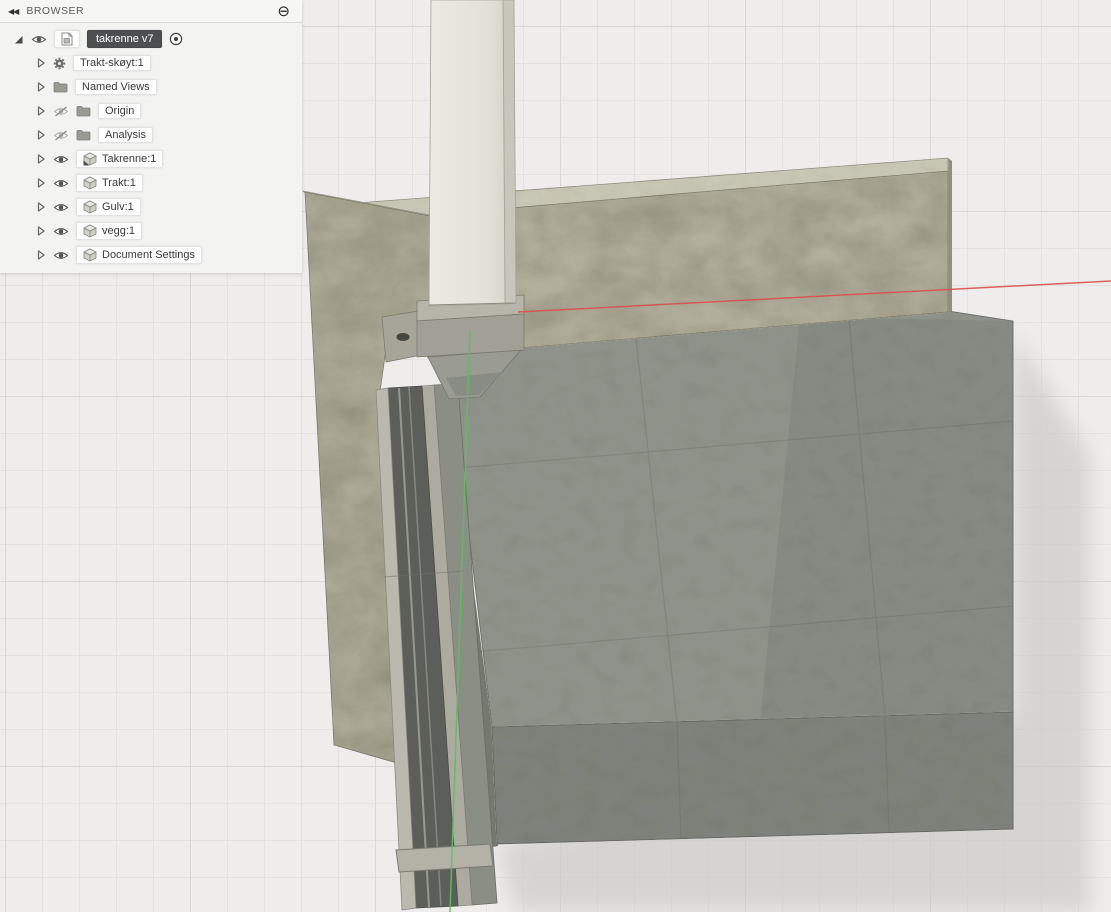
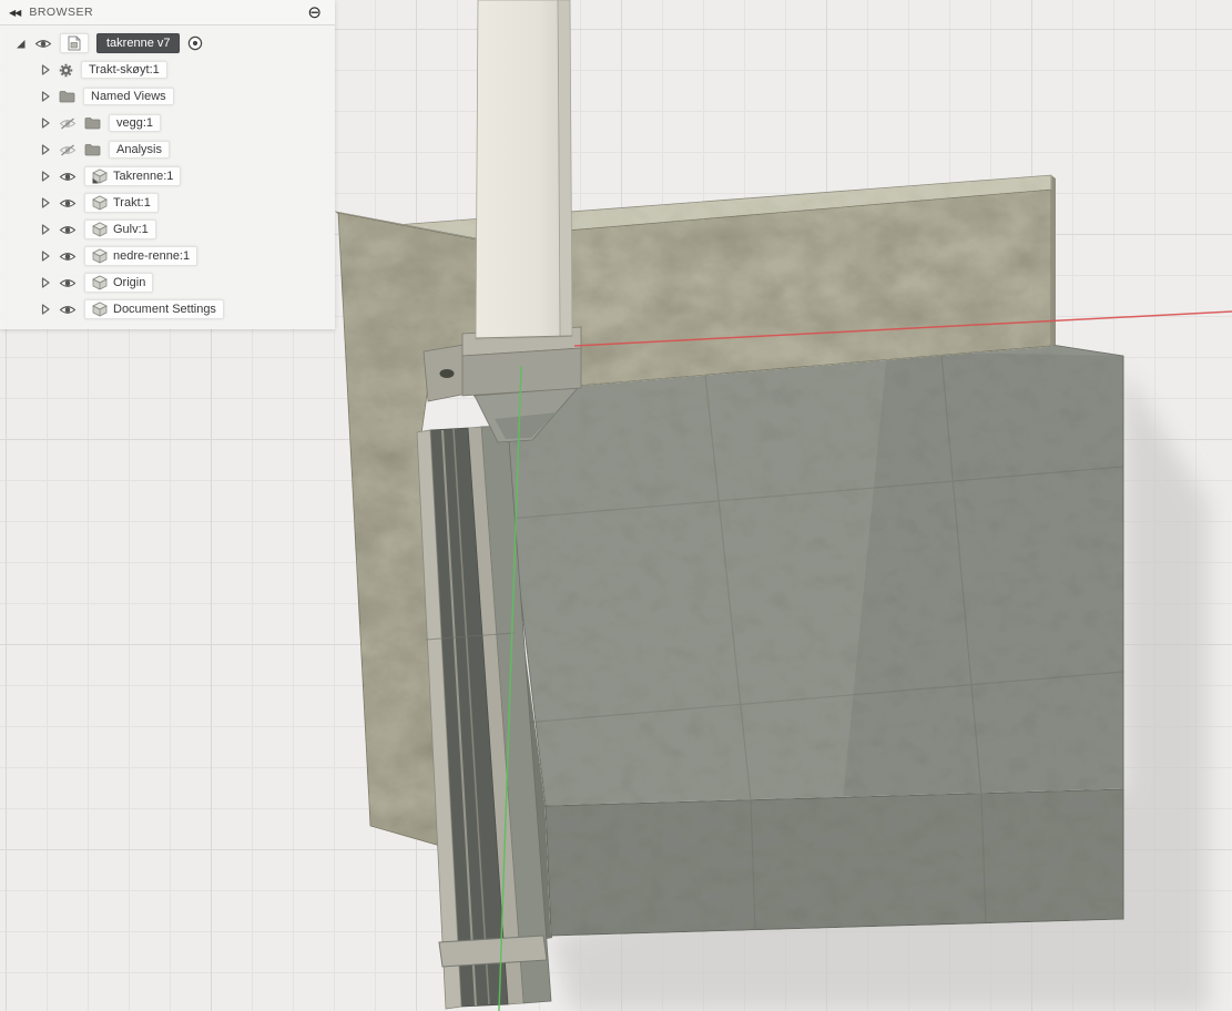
  ◀◀
  BROWSER
  ⊖
  takrenne v7
  Trakt-skøyt:1
  Named Views
- Origin
+ vegg:1
  Analysis
  Takrenne:1
  Trakt:1
  Gulv:1
+ nedre-renne:1
- vegg:1
+ Origin
  Document Settings
